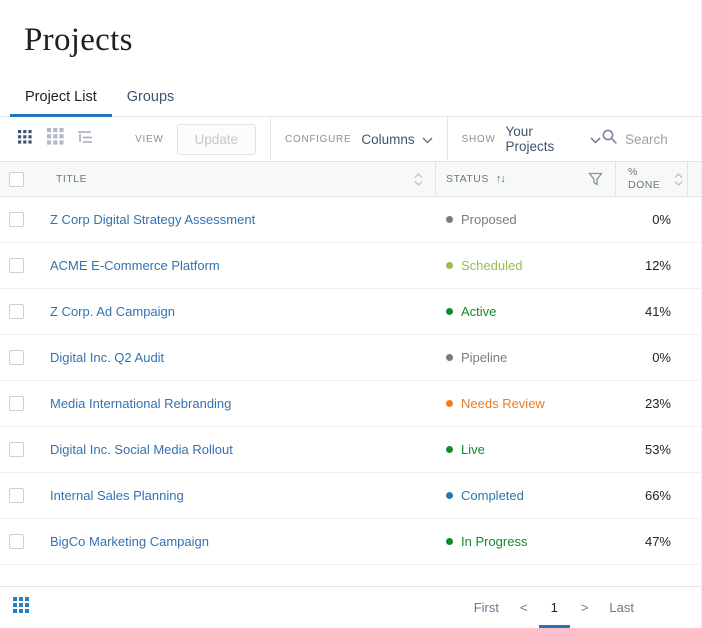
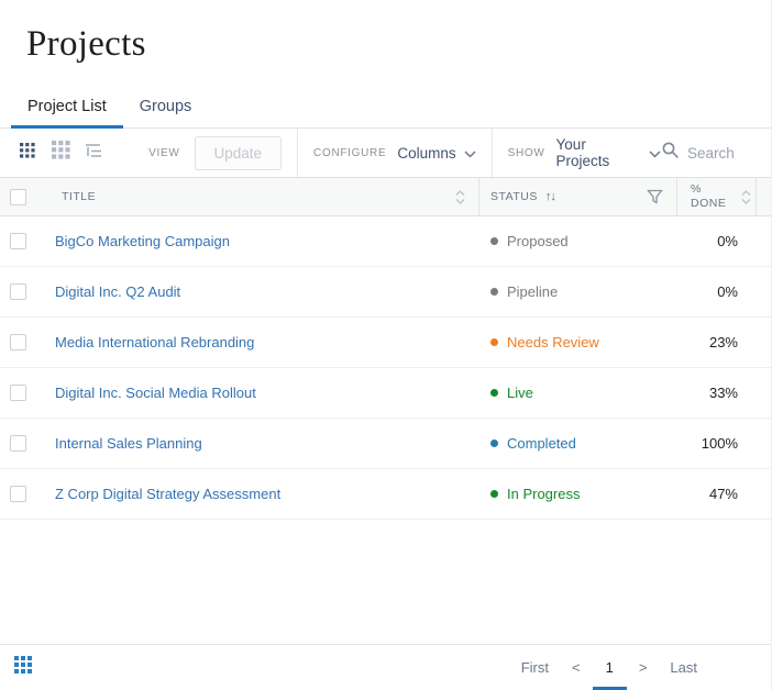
  Projects
  Project List
  Groups
  VIEW
  Update
  CONFIGURE
  Columns
  SHOW
  Your Projects
  Search
  TITLE
  STATUS
  ↑↓
  % DONE
- Z Corp Digital Strategy Assessment
+ BigCo Marketing Campaign
  Proposed
  0%
- ACME E-Commerce Platform
- Scheduled
- 12%
- Z Corp. Ad Campaign
- Active
- 41%
  Digital Inc. Q2 Audit
  Pipeline
  0%
  Media International Rebranding
  Needs Review
  23%
  Digital Inc. Social Media Rollout
  Live
- 53%
+ 33%
  Internal Sales Planning
  Completed
- 66%
+ 100%
- BigCo Marketing Campaign
+ Z Corp Digital Strategy Assessment
  In Progress
  47%
  First
  <
  1
  >
  Last
